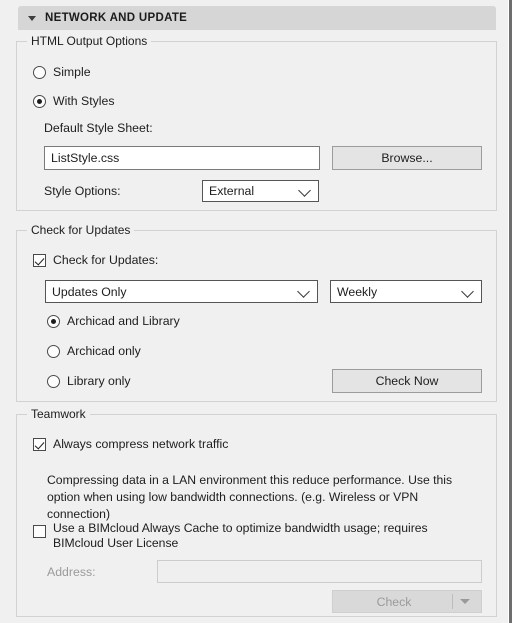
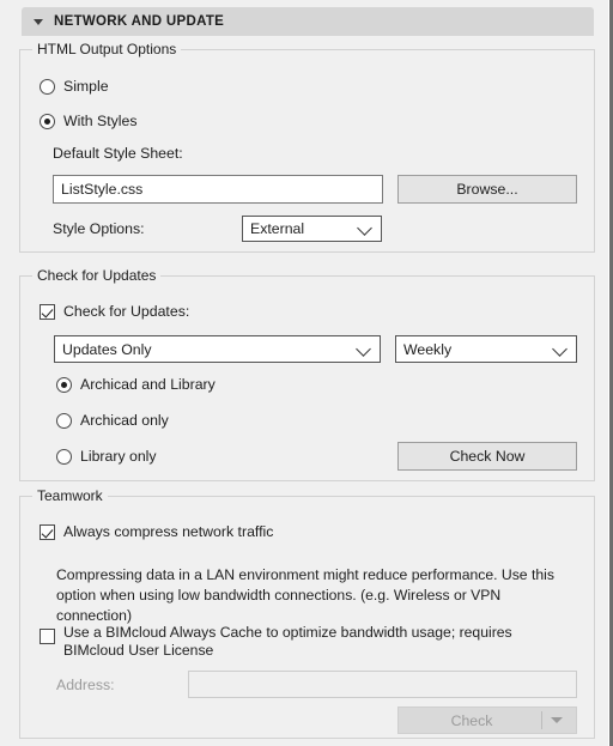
  NETWORK AND UPDATE
  HTML Output Options
  Simple
  With Styles
  Default Style Sheet:
  ListStyle.css
  Browse...
  Style Options:
  External
  Check for Updates
  Check for Updates:
  Updates Only
  Weekly
  Archicad and Library
  Archicad only
  Library only
  Check Now
  Teamwork
  Always compress network traffic
- Compressing data in a LAN environment this reduce performance. Use this option when using low bandwidth connections. (e.g. Wireless or VPN connection)
+ Compressing data in a LAN environment might reduce performance. Use this option when using low bandwidth connections. (e.g. Wireless or VPN connection)
  Use a BIMcloud Always Cache to optimize bandwidth usage; requires BIMcloud User License
  Address:
  Check
